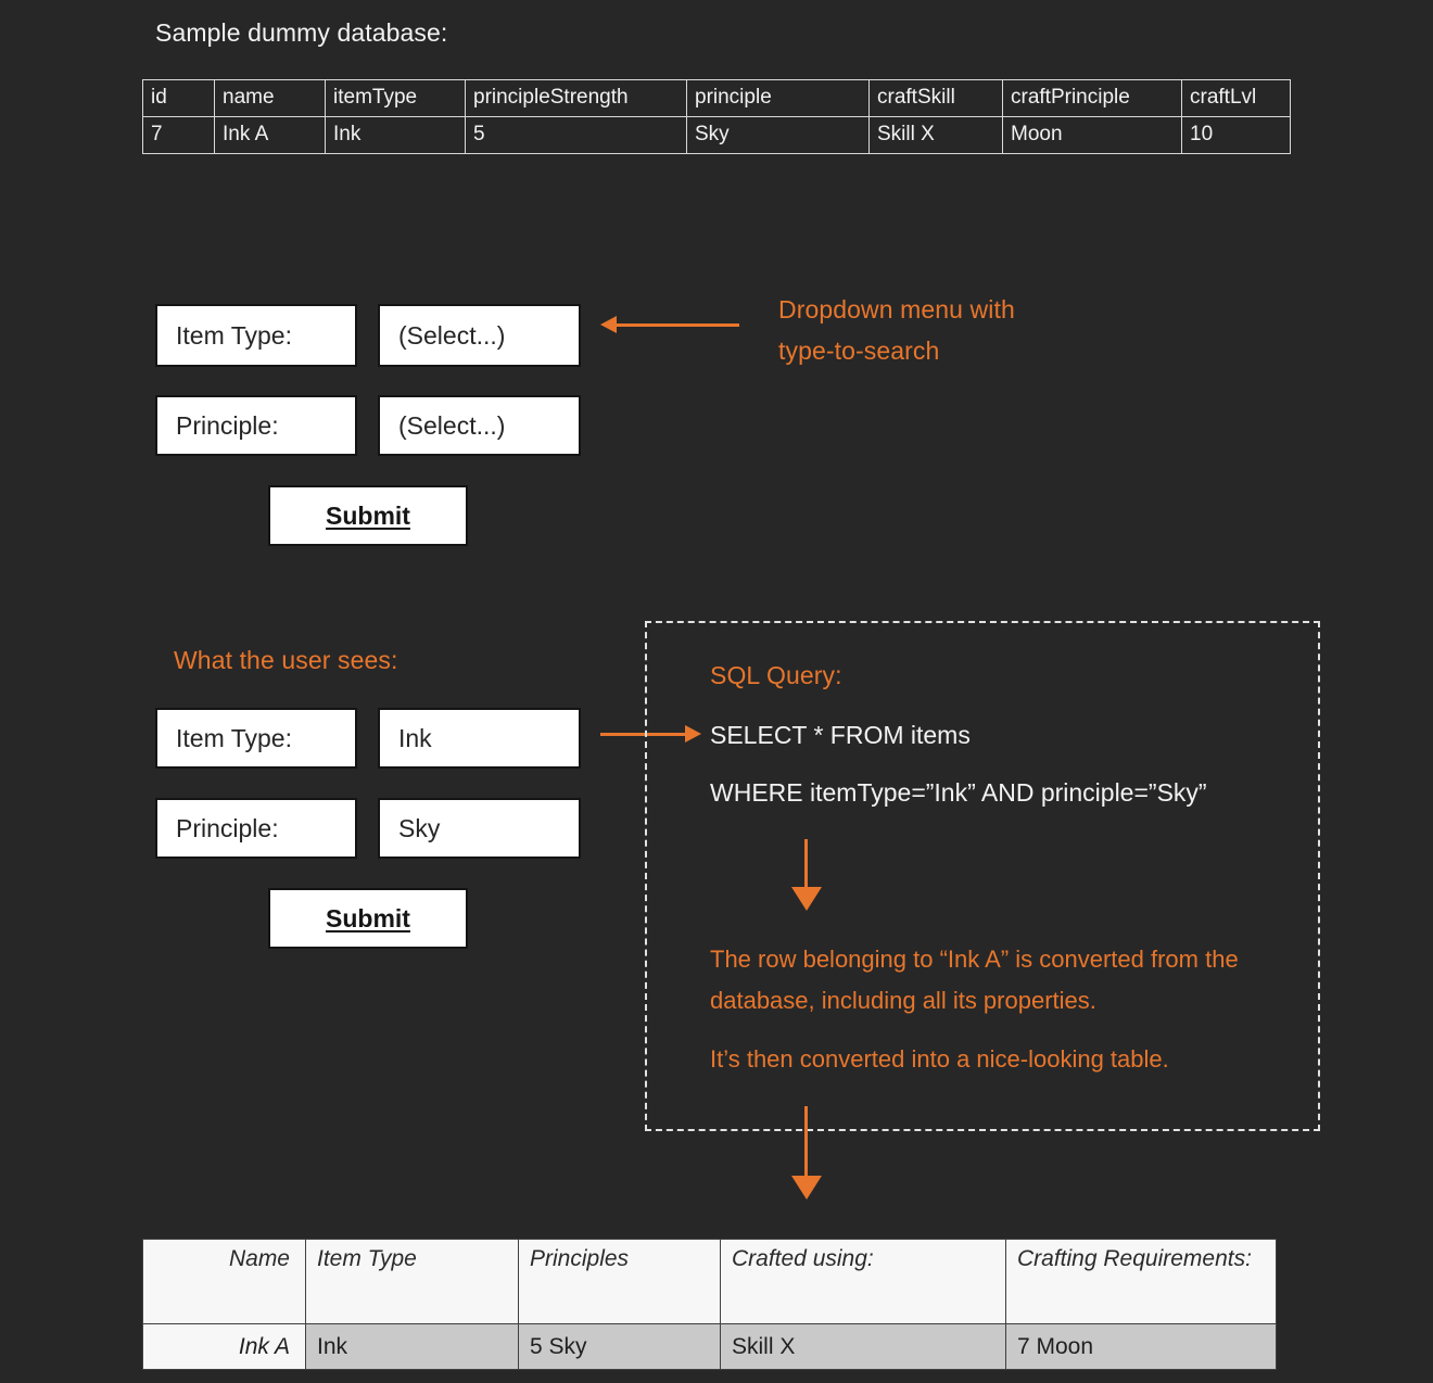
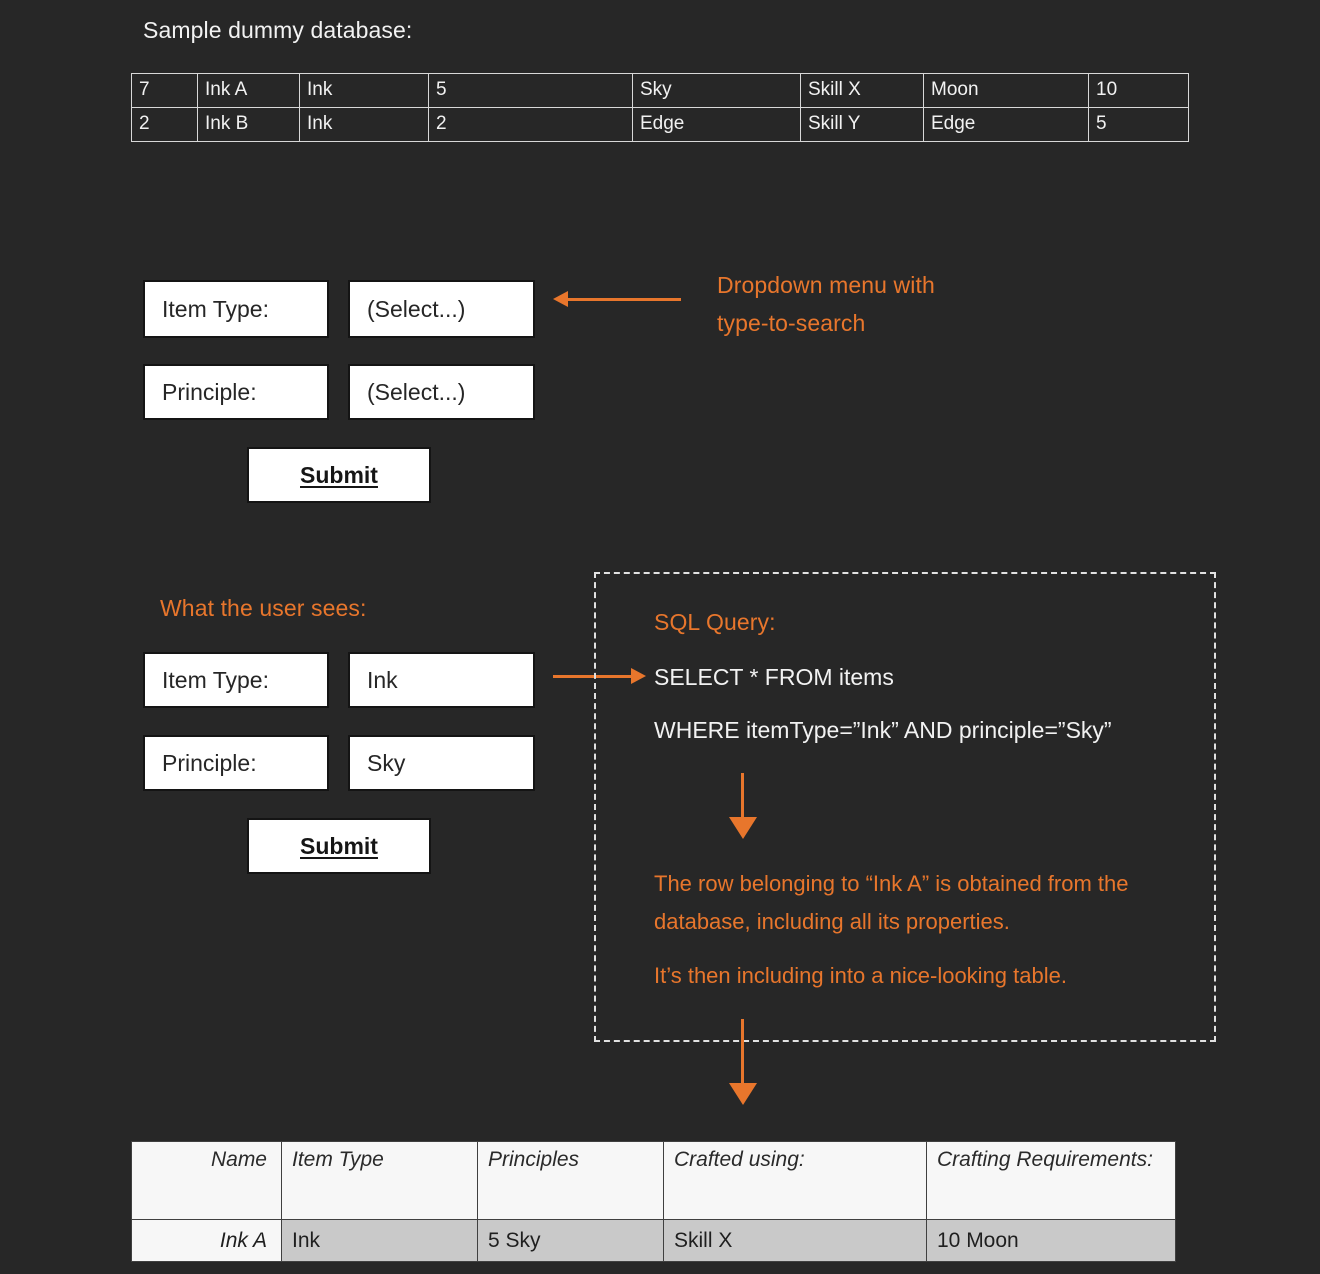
  Sample dummy database:
- id	name	itemType	principleStrength	principle	craftSkill	craftPrinciple	craftLvl
  7	Ink A	Ink	5	Sky	Skill X	Moon	10
+ 2	Ink B	Ink	2	Edge	Skill Y	Edge	5
  Item Type:
  (Select...)
  Principle:
  (Select...)
  Submit
  Dropdown menu with
  type-to-search
  What the user sees:
  Item Type:
  Ink
  Principle:
  Sky
  Submit
  SQL Query:
  SELECT * FROM items
  WHERE itemType=”Ink” AND principle=”Sky”
- The row belonging to “Ink A” is converted from the database, including all its properties.
+ The row belonging to “Ink A” is obtained from the database, including all its properties.
- It’s then converted into a nice-looking table.
+ It’s then including into a nice-looking table.
  Name	Item Type	Principles	Crafted using:	Crafting Requirements:
- Ink A	Ink	5 Sky	Skill X	7 Moon
+ Ink A	Ink	5 Sky	Skill X	10 Moon
